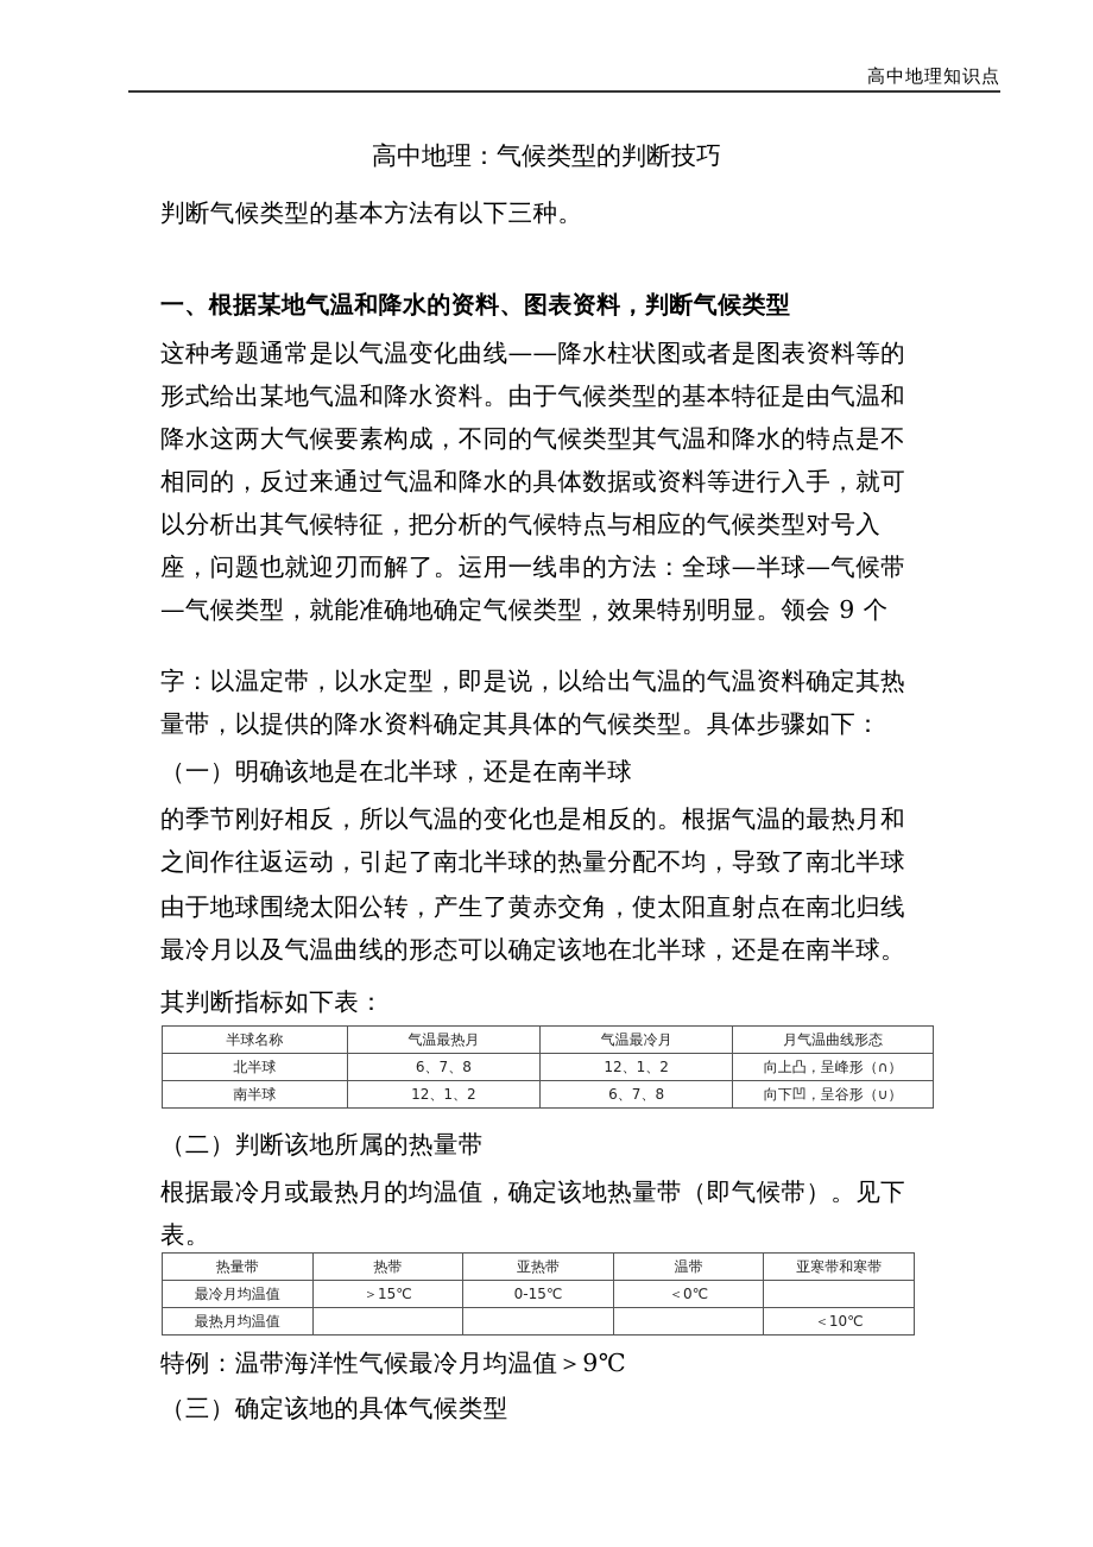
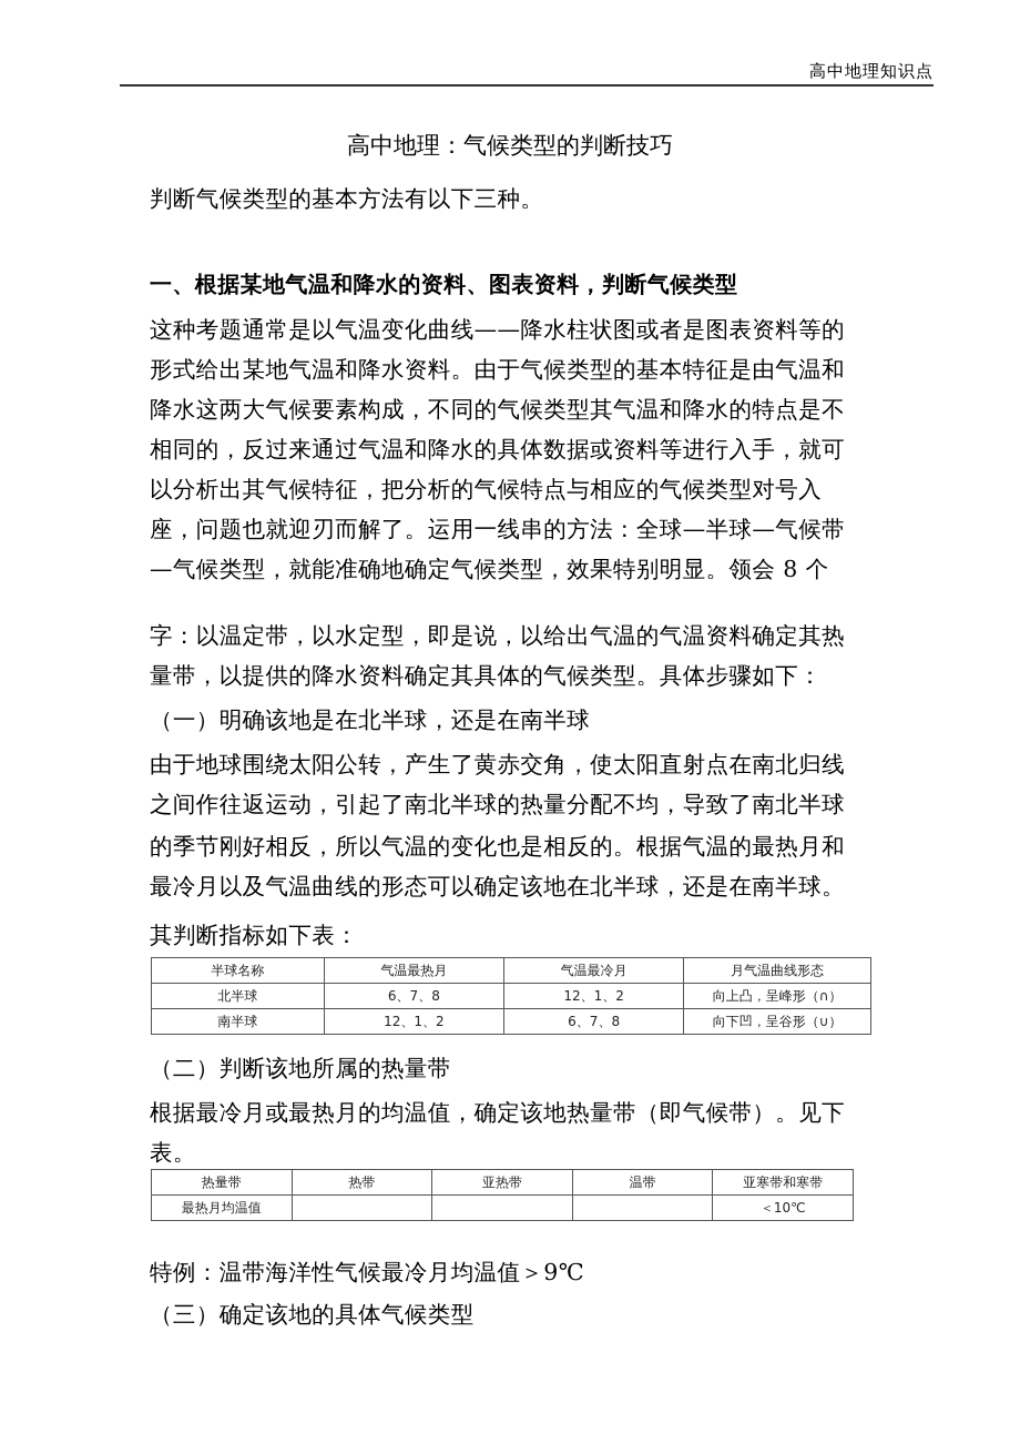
  高中地理知识点
  高中地理：气候类型的判断技巧
  判断气候类型的基本方法有以下三种。
  一、根据某地气温和降水的资料、图表资料，判断气候类型
  这种考题通常是以气温变化曲线——降水柱状图或者是图表资料等的
  形式给出某地气温和降水资料。由于气候类型的基本特征是由气温和
  降水这两大气候要素构成，不同的气候类型其气温和降水的特点是不
  相同的，反过来通过气温和降水的具体数据或资料等进行入手，就可
  以分析出其气候特征，把分析的气候特点与相应的气候类型对号入
  座，问题也就迎刃而解了。运用一线串的方法：全球—半球—气候带
- —气候类型，就能准确地确定气候类型，效果特别明显。领会 9 个
+ —气候类型，就能准确地确定气候类型，效果特别明显。领会 8 个
  字：以温定带，以水定型，即是说，以给出气温的气温资料确定其热
  量带，以提供的降水资料确定其具体的气候类型。具体步骤如下：
  （一）明确该地是在北半球，还是在南半球
- 的季节刚好相反，所以气温的变化也是相反的。根据气温的最热月和
+ 由于地球围绕太阳公转，产生了黄赤交角，使太阳直射点在南北归线
  之间作往返运动，引起了南北半球的热量分配不均，导致了南北半球
- 由于地球围绕太阳公转，产生了黄赤交角，使太阳直射点在南北归线
+ 的季节刚好相反，所以气温的变化也是相反的。根据气温的最热月和
  最冷月以及气温曲线的形态可以确定该地在北半球，还是在南半球。
  其判断指标如下表：
  半球名称	气温最热月	气温最冷月	月气温曲线形态
  北半球	6、7、8	12、1、2	向上凸，呈峰形（∩）
  南半球	12、1、2	6、7、8	向下凹，呈谷形（∪）
  （二）判断该地所属的热量带
  根据最冷月或最热月的均温值，确定该地热量带（即气候带）。见下
  表。
  热量带	热带	亚热带	温带	亚寒带和寒带
- 最冷月均温值	＞15℃	0-15℃	＜0℃
  最热月均温值				＜10℃
  特例：温带海洋性气候最冷月均温值＞9℃
  （三）确定该地的具体气候类型
